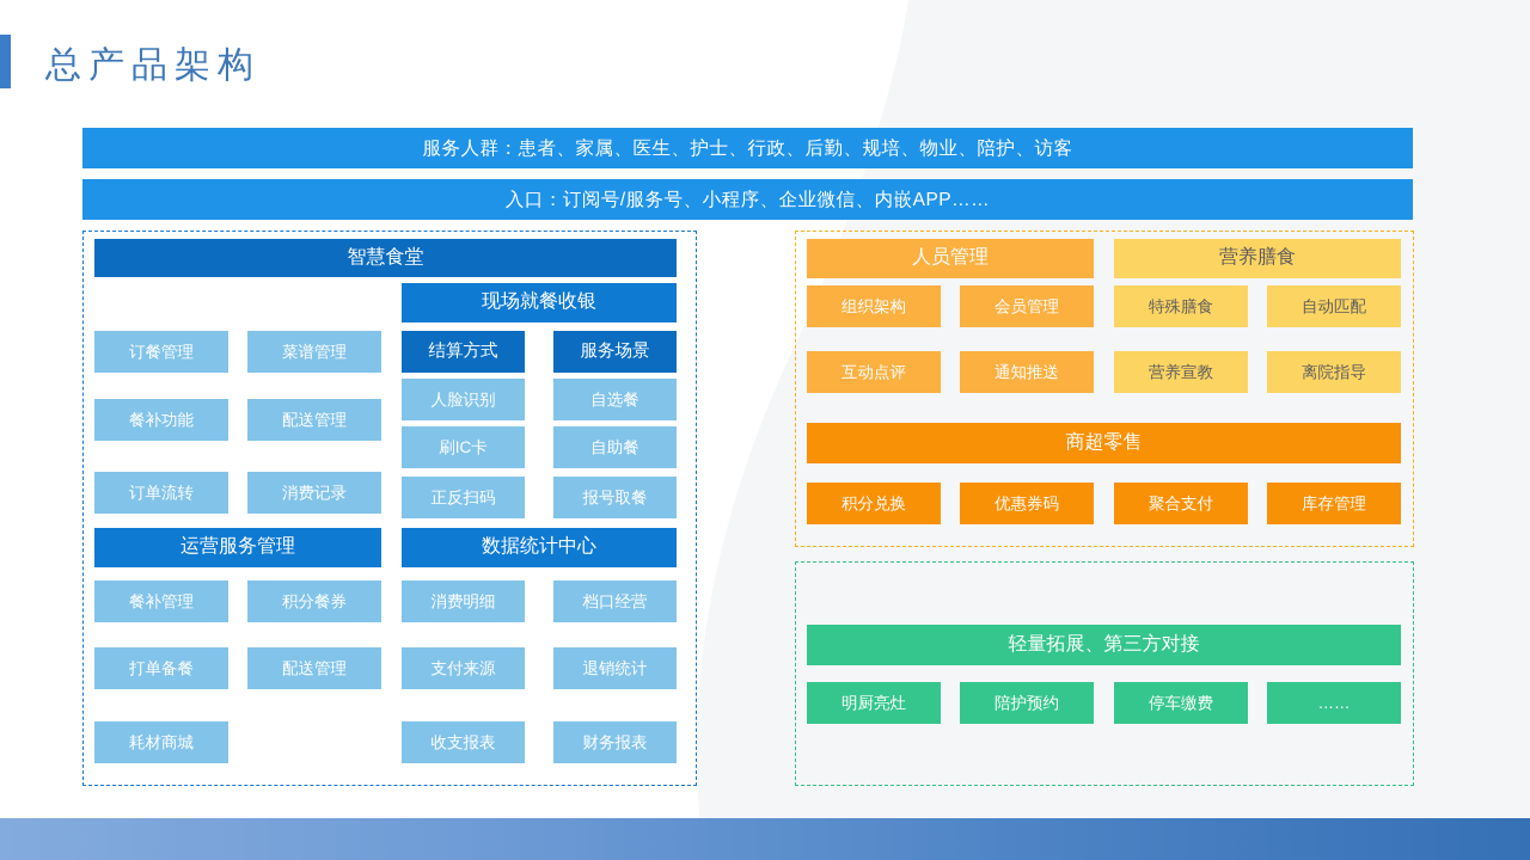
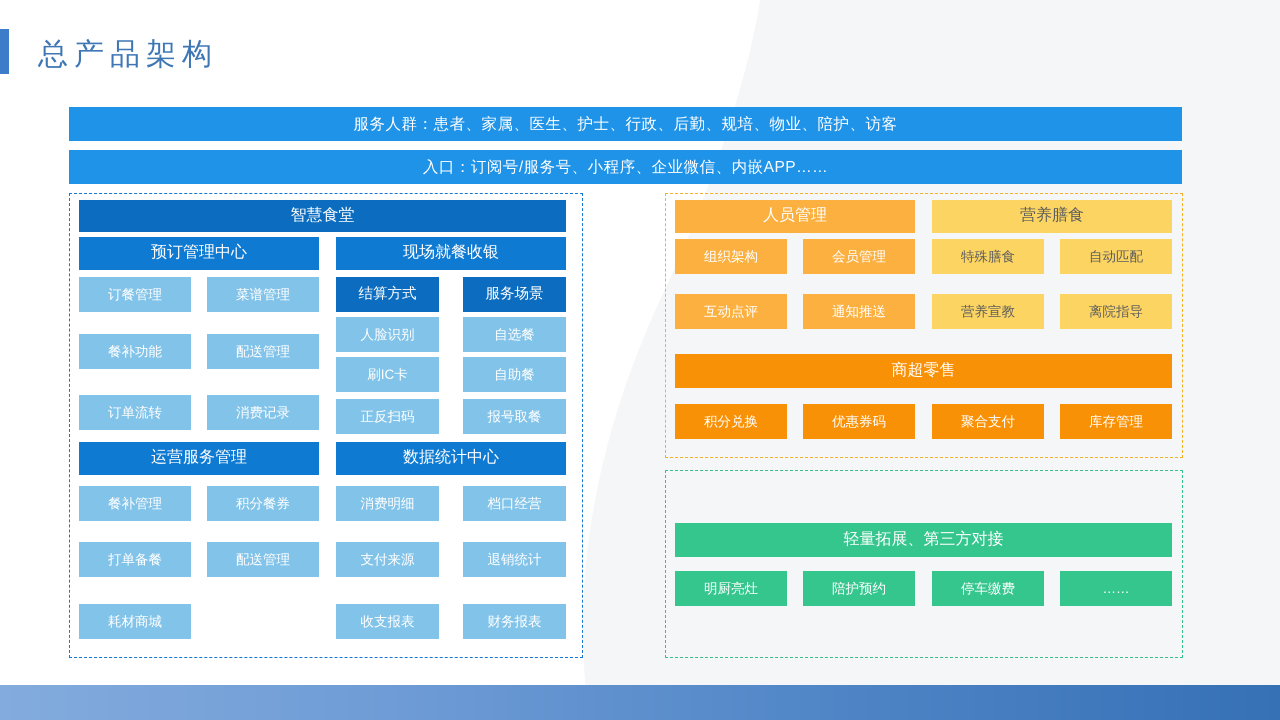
  总产品架构
  服务人群：患者、家属、医生、护士、行政、后勤、规培、物业、陪护、访客
  入口：订阅号/服务号、小程序、企业微信、内嵌APP……
  智慧食堂
+ 预订管理中心
  现场就餐收银
  订餐管理
  菜谱管理
  餐补功能
  配送管理
  订单流转
  消费记录
  结算方式
  服务场景
  人脸识别
  自选餐
  刷IC卡
  自助餐
  正反扫码
  报号取餐
  运营服务管理
  数据统计中心
  餐补管理
  积分餐券
  打单备餐
  配送管理
  耗材商城
  消费明细
  档口经营
  支付来源
  退销统计
  收支报表
  财务报表
  人员管理
  营养膳食
  组织架构
  会员管理
  互动点评
  通知推送
  特殊膳食
  自动匹配
  营养宣教
  离院指导
  商超零售
  积分兑换
  优惠券码
  聚合支付
  库存管理
  轻量拓展、第三方对接
  明厨亮灶
  陪护预约
  停车缴费
  ……
